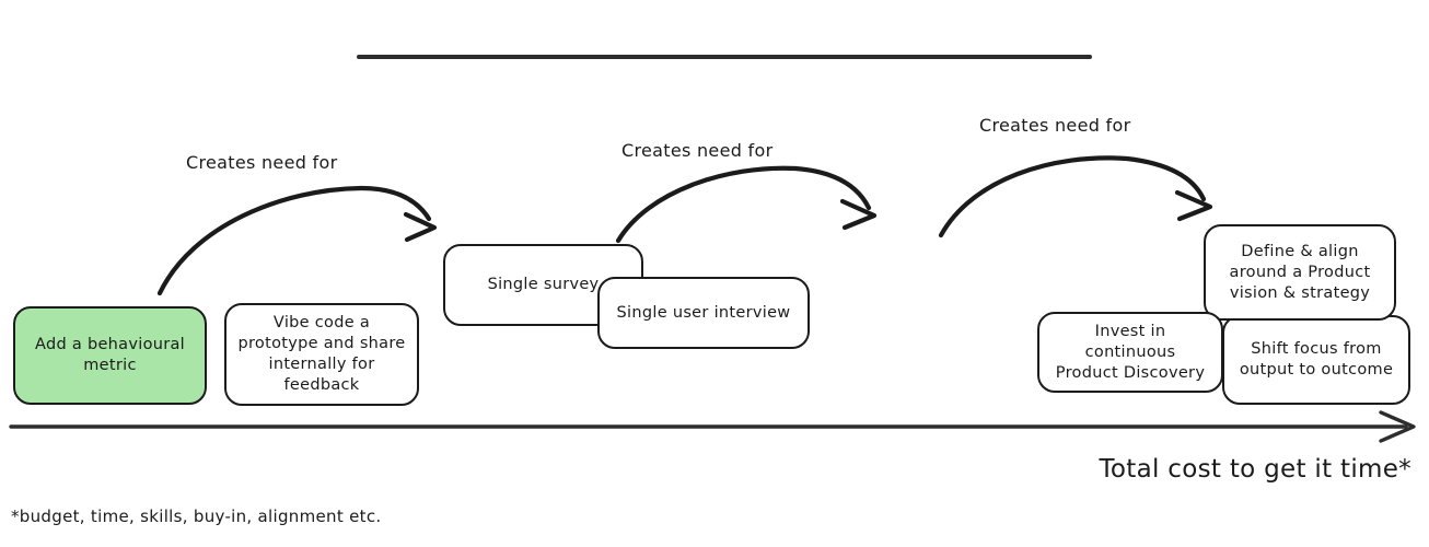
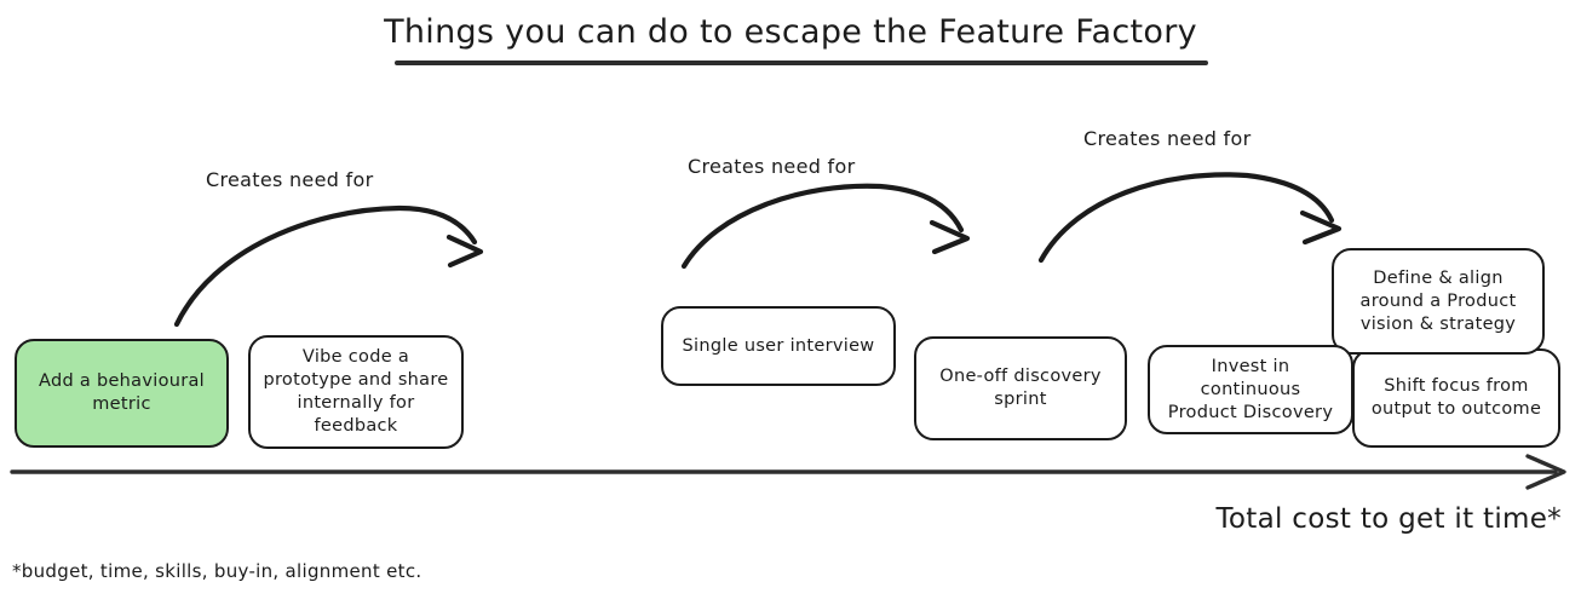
+ Things you can do to escape the Feature Factory
  Creates need for
  Creates need for
  Creates need for
  Add a behavioural
  metric
  Vibe code a
  prototype and share
  internally for
  feedback
- Single survey
  Single user interview
+ One-off discovery
+ sprint
  Invest in continuous
  Product Discovery
  Shift focus from
  output to outcome
  Define & align
  around a Product
  vision & strategy
  Total cost to get it time*
  *budget, time, skills, buy-in, alignment etc.
